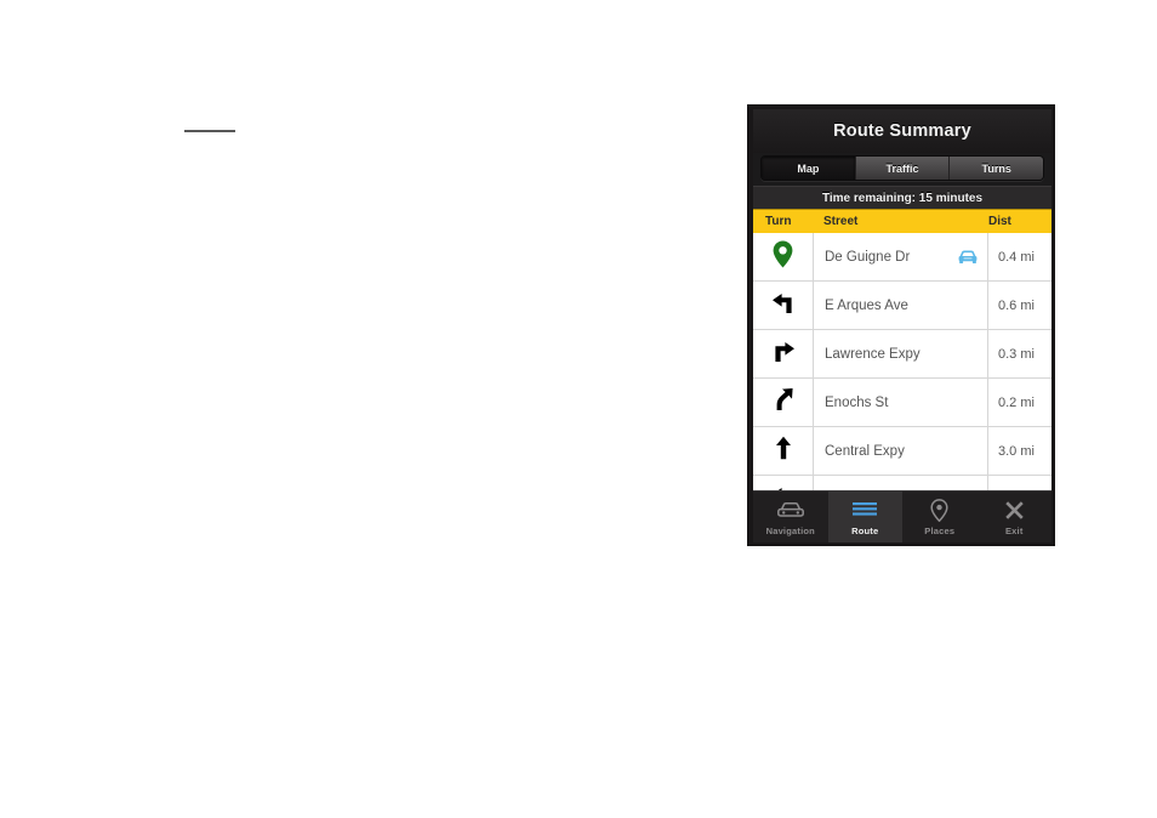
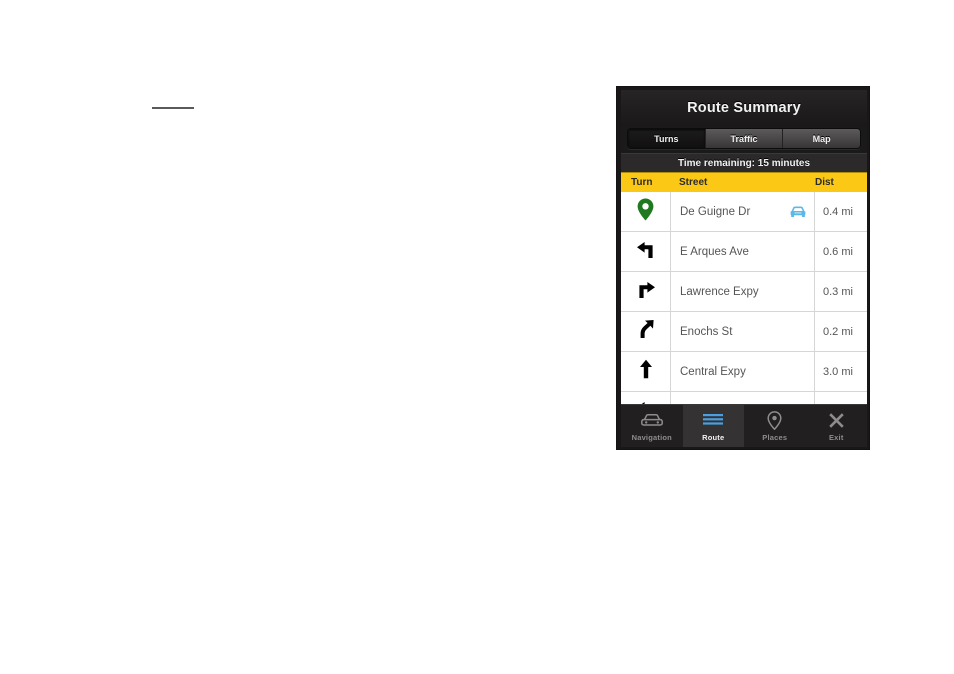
  Route Summary
- Map
+ Turns
  Traffic
- Turns
+ Map
  Time remaining: 15 minutes
  Turn
  Street
  Dist
  De Guigne Dr
  0.4 mi
  E Arques Ave
  0.6 mi
  Lawrence Expy
  0.3 mi
  Enochs St
  0.2 mi
  Central Expy
  3.0 mi
  Navigation
  Route
  Places
  Exit
